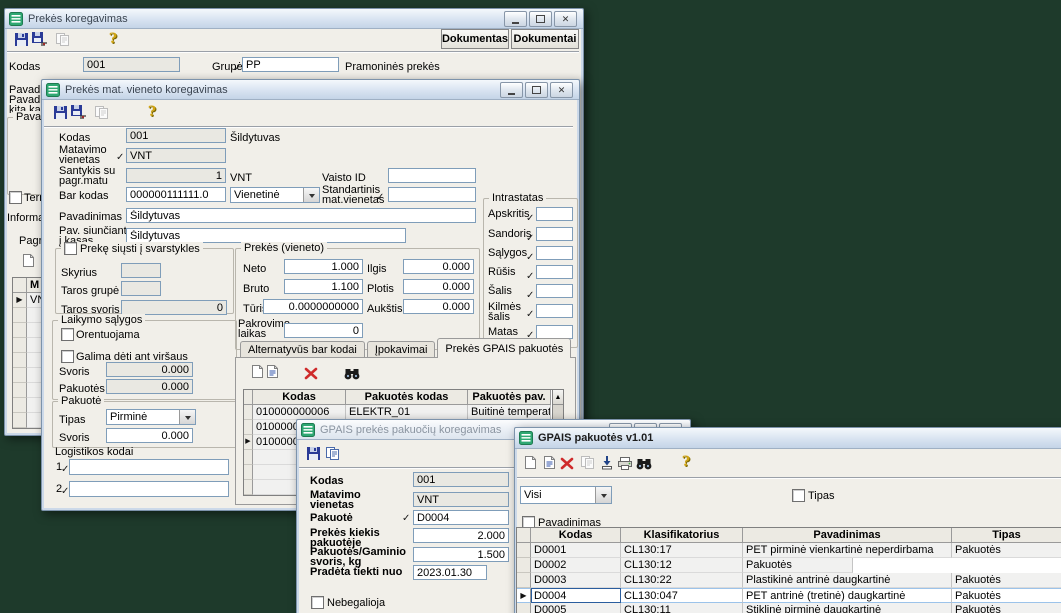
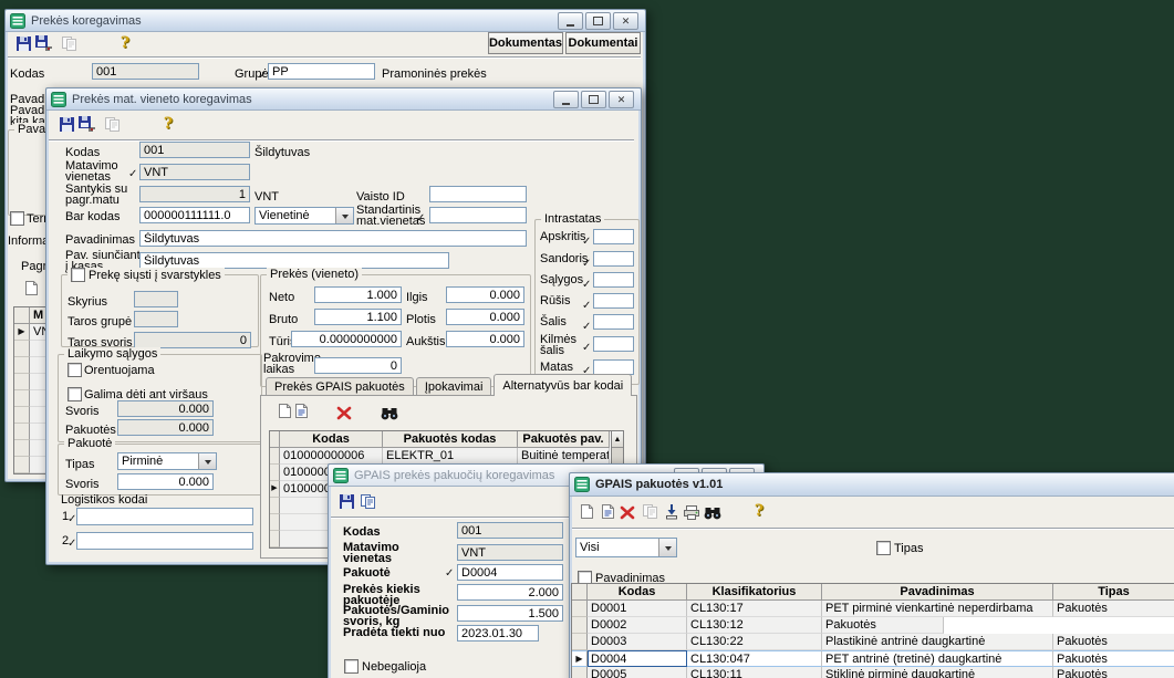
  Prekės koregavimas
  ✕
  ?
  Dokumentas
  Dokumentai
  Kodas
  001
  Grupė
  ✓
  PP
  Pramoninės prekės
  Pavad
  Pavad
  kita ka
  Ter
  Inform
  M
  ▶
  Prekės mat. vieneto koregavimas
  ✕
  ?
  Kodas
  001
  Šildytuvas
  Matavimo
  vienetas
  ✓
  VNT
  Santykis su
  pagr.matu
  1
  VNT
  Vaisto ID
  Bar kodas
  000000111111.0
  Vienetinė
  Standartinis
  mat.vienetas
  ✓
  Pavadinimas
  Šildytuvas
  Pav. siunčian
  į kasas
  Šildytuvas
  Intrastatas
  Apskritis
  ✓
  Sandoris
  ✓
  Sąlygos
  ✓
  Rūšis
  ✓
  Šalis
  ✓
  Kilmės šalis
  ✓
  Matas
  ✓
  Prekę siųsti į svarstykles
  Skyrius
  Taros grupė
  Taros svoris
  0
  Laikymo sąlygos
  Orentuojama
  Galima dėti ant viršaus
  Svoris
  0.000
  Pakuotės
  0.000
  Pakuotė
  Tipas
  Pirminė
  Svoris
  0.000
  Logistikos kodai
  1
  ✓
  2
  ✓
  Prekės (vieneto)
  Neto
  1.000
  Ilgis
  0.000
  Bruto
  1.100
  Plotis
  0.000
  Tūri
  0.0000000000
  Aukštis
  0.000
  Pakrovim
  laikas
  0
- Alternatyvūs bar kodai
+ Prekės GPAIS pakuotės
  Įpokavimai
- Prekės GPAIS pakuotės
+ Alternatyvūs bar kodai
  Kodas
  Pakuotės kodas
  Pakuotės pav.
  010000000006
  ELEKTR_01
  Buitinė temperat
  GPAIS prekės pakuočių koregavimas
  Kodas
  001
  Matavimo
  vienetas
  VNT
  Pakuotė
  ✓
  D0004
  Prekės kiekis
  pakuotėje
  2.000
  Pakuotės/Gaminio
  svoris, kg
  1.500
  Pradėta tiekti nuo
  2023.01.30
  Nebegalioja
  GPAIS pakuotės v1.01
  ?
  Visi
  Tipas
  Pavadinimas
  Kodas
  Klasifikatorius
  Pavadinimas
  Tipas
  D0001
  CL130:17
  PET pirminė vienkartinė neperdirbama
  Pakuotės
  D0002
  CL130:12
  Pakuotės
  D0003
  CL130:22
  Plastikinė antrinė daugkartinė
  Pakuotės
  ▶
  D0004
  CL130:047
  PET antrinė (tretinė) daugkartinė
  Pakuotės
  D0005
  CL130:11
  Stiklinė pirminė daugkartinė
  Pakuotės
